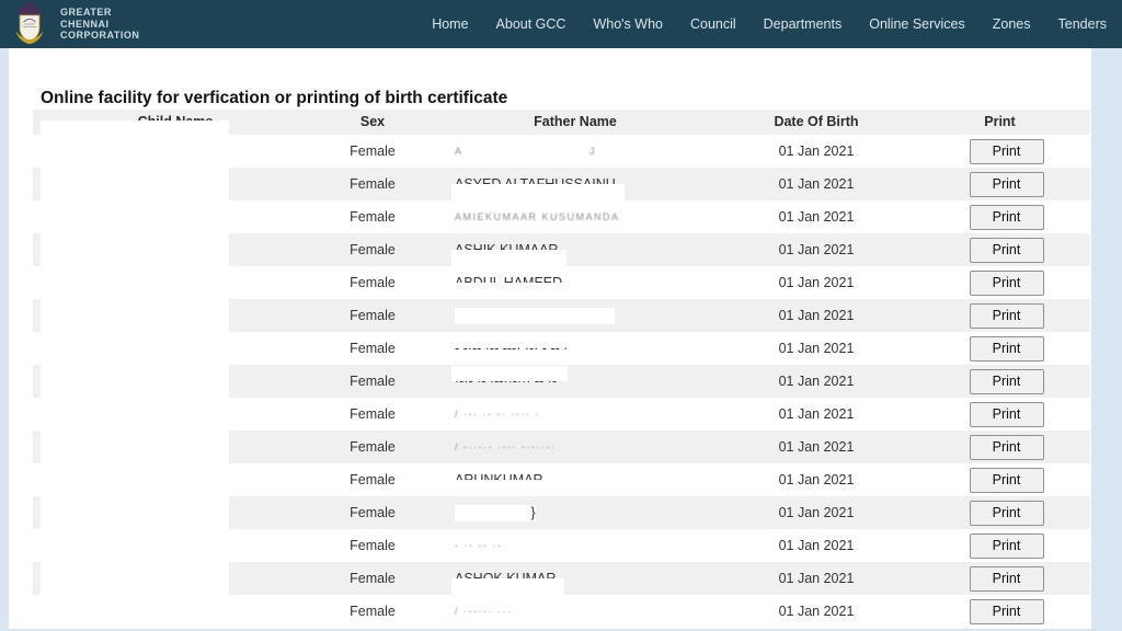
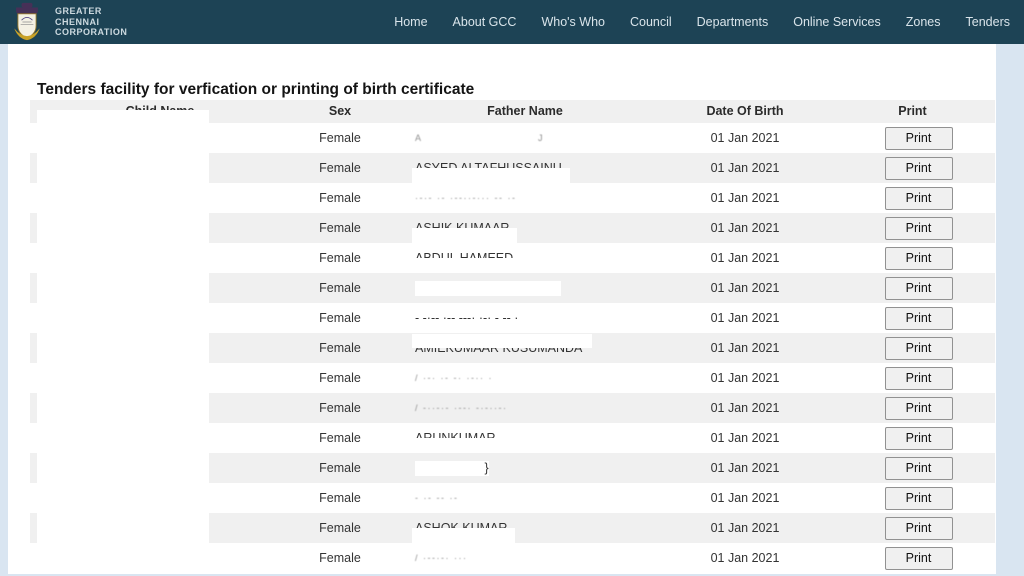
  GREATER
  CHENNAI
  CORPORATION
  Home
  About GCC
  Who's Who
  Council
  Departments
  Online Services
  Zones
  Tenders
- Online facility for verfication or printing of birth certificate
+ Tenders facility for verfication or printing of birth certificate
  Sex
  Father Name
  Date Of Birth
  Print
  Female
  A J
  01 Jan 2021
  Print
  Female
  ASYED ALTAFHUSSAINU
  01 Jan 2021
  Print
  Female
- AMIEKUMAAR KUSUMANDA
+ ·-·- ·- ·--··-··· -- ·-
  01 Jan 2021
  Print
  Female
  ASHIK KUMAAR
  01 Jan 2021
  Print
  Female
  ABDUL HAMEED
  01 Jan 2021
  Print
  Female
  01 Jan 2021
  Print
  Female
  - -·-- ·-- ---· ·-· - -- ·
  01 Jan 2021
  Print
  Female
- ·-·- ·- ·--··-··· -- ·-
+ AMIEKUMAAR KUSUMANDA
  01 Jan 2021
  Print
  Female
  / ·-· ·- -· ·-·· ·
  01 Jan 2021
  Print
  Female
  / -··-·- ·--· -·-··-·
  01 Jan 2021
  Print
  Female
  ARUNKUMAR
  01 Jan 2021
  Print
  Female
  }
  01 Jan 2021
  Print
  Female
  - ·- -- ·-
  01 Jan 2021
  Print
  Female
  ASHOK KUMAR
  01 Jan 2021
  Print
  Female
  / ·--·-· ···
  01 Jan 2021
  Print
